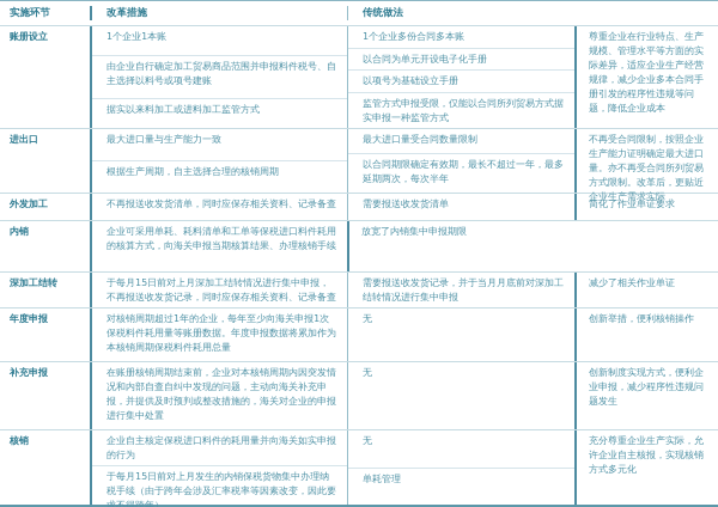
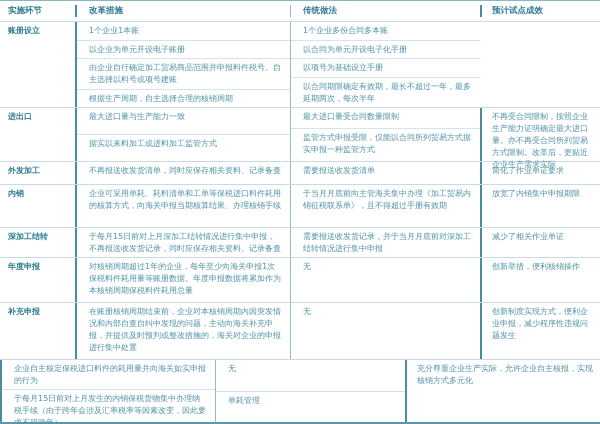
  实施环节
  改革措施
  传统做法
+ 预计试点成效
  账册设立
  1个企业1本账
+ 以企业为单元开设电子账册
  由企业自行确定加工贸易商品范围并申报料件税号、自主选择以料号或项号建账
- 据实以来料加工或进料加工监管方式
+ 根据生产周期，自主选择合理的核销周期
  1个企业多份合同多本账
  以合同为单元开设电子化手册
  以项号为基础设立手册
- 监管方式申报受限，仅能以合同所列贸易方式据实申报一种监管方式
+ 以合同期限确定有效期，最长不超过一年，最多延期两次，每次半年
- 尊重企业在行业特点、生产规模、管理水平等方面的实际差异，适应企业生产经营规律，减少企业多本合同手册引发的程序性违规等问题，降低企业成本
  进出口
  最大进口量与生产能力一致
- 根据生产周期，自主选择合理的核销周期
+ 据实以来料加工或进料加工监管方式
  最大进口量受合同数量限制
- 以合同期限确定有效期，最长不超过一年，最多延期两次，每次半年
+ 监管方式申报受限，仅能以合同所列贸易方式据实申报一种监管方式
  不再受合同限制，按照企业生产能力证明确定最大进口量。亦不再受合同所列贸易方式限制。改革后，更贴近企业生产需求实际
  外发加工
  不再报送收发货清单，同时应保存相关资料、记录备查
  需要报送收发货清单
  简化了作业单证要求
  内销
  企业可采用单耗、耗料清单和工单等保税进口料件耗用的核算方式，向海关申报当期核算结果、办理核销手续
+ 于当月月底前向主管海关集中办理《加工贸易内销征税联系单》，且不得超过手册有效期
  放宽了内销集中申报期限
  深加工结转
  于每月15日前对上月深加工结转情况进行集中申报，不再报送收发货记录，同时应保存相关资料、记录备查
  需要报送收发货记录，并于当月月底前对深加工结转情况进行集中申报
  减少了相关作业单证
  年度申报
  对核销周期超过1年的企业，每年至少向海关申报1次保税料件耗用量等账册数据。年度申报数据将累加作为本核销周期保税料件耗用总量
  无
  创新举措，便利核销操作
  补充申报
  在账册核销周期结束前，企业对本核销周期内因突发情况和内部自查自纠中发现的问题，主动向海关补充申报，并提供及时预判或整改措施的，海关对企业的申报进行集中处置
  无
  创新制度实现方式，便利企业申报，减少程序性违规问题发生
- 核销
  企业自主核定保税进口料件的耗用量并向海关如实申报的行为
  于每月15日前对上月发生的内销保税货物集中办理纳税手续（由于跨年会涉及汇率税率等因素改变，因此要求不得跨年）
  无
  单耗管理
  充分尊重企业生产实际，允许企业自主核报，实现核销方式多元化
